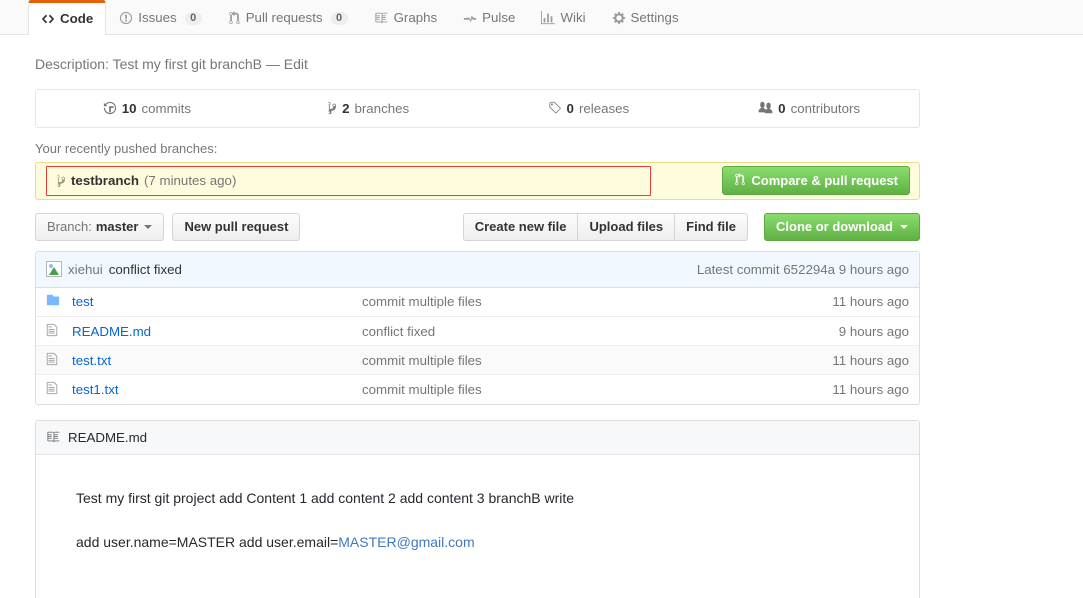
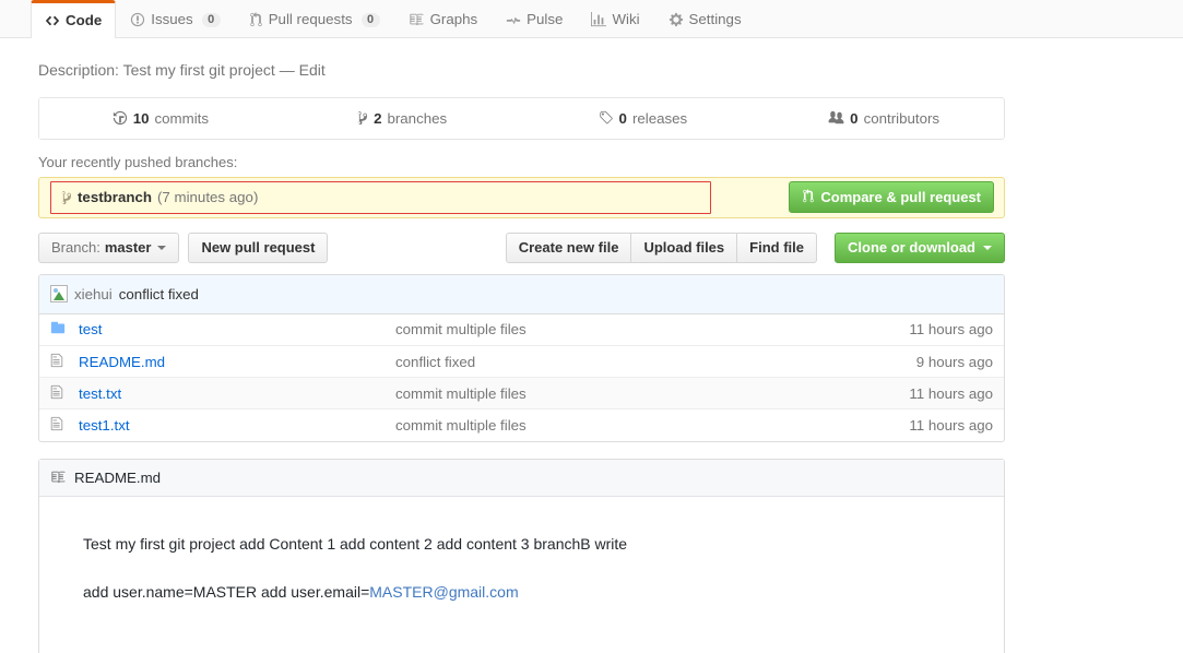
  Code
  Issues
  0
  Pull requests
  0
  Graphs
  Pulse
  Wiki
  Settings
- Description: Test my first git branchB — Edit
+ Description: Test my first git project — Edit
  10
  commits
  2
  branches
  0
  releases
  0
  contributors
  Your recently pushed branches:
  testbranch
  (7 minutes ago)
  Compare & pull request
  Branch:
  master
  New pull request
  Create new file
  Upload files
  Find file
  Clone or download
  xiehui
  conflict fixed
- Latest commit 652294a 9 hours ago
  	test	commit multiple files	11 hours ago
  	README.md	conflict fixed	9 hours ago
  	test.txt	commit multiple files	11 hours ago
  	test1.txt	commit multiple files	11 hours ago
  README.md
  Test my first git project add Content 1 add content 2 add content 3 branchB write
  add user.name=MASTER add user.email=MASTER@gmail.com
